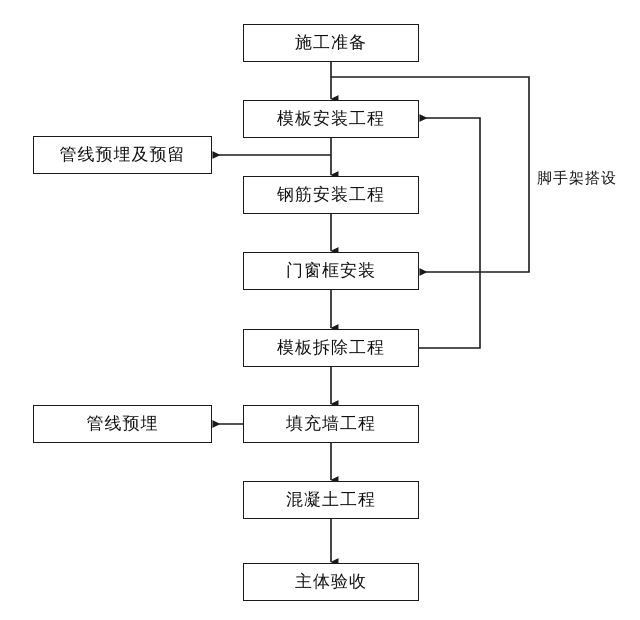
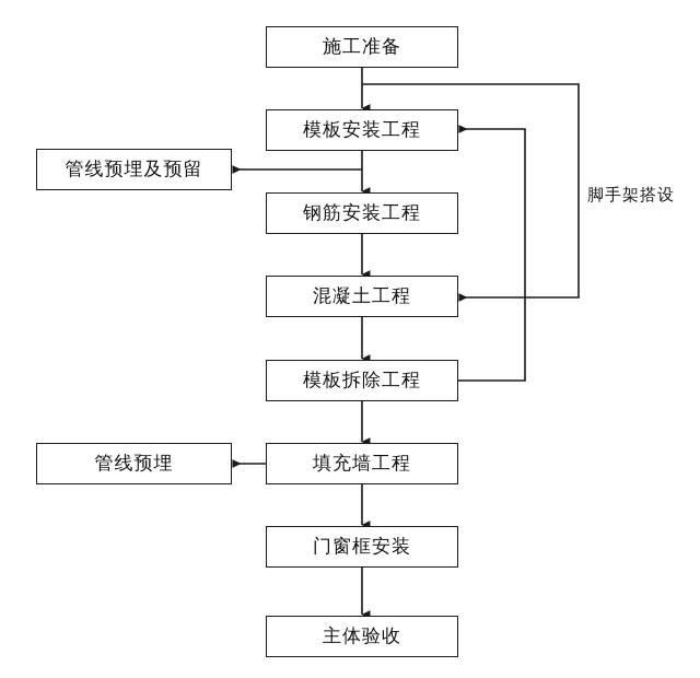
  施工准备
  模板安装工程
  钢筋安装工程
- 门窗框安装
+ 混凝土工程
  模板拆除工程
  填充墙工程
- 混凝土工程
+ 门窗框安装
  主体验收
  管线预埋及预留
  管线预埋
  脚手架搭设
